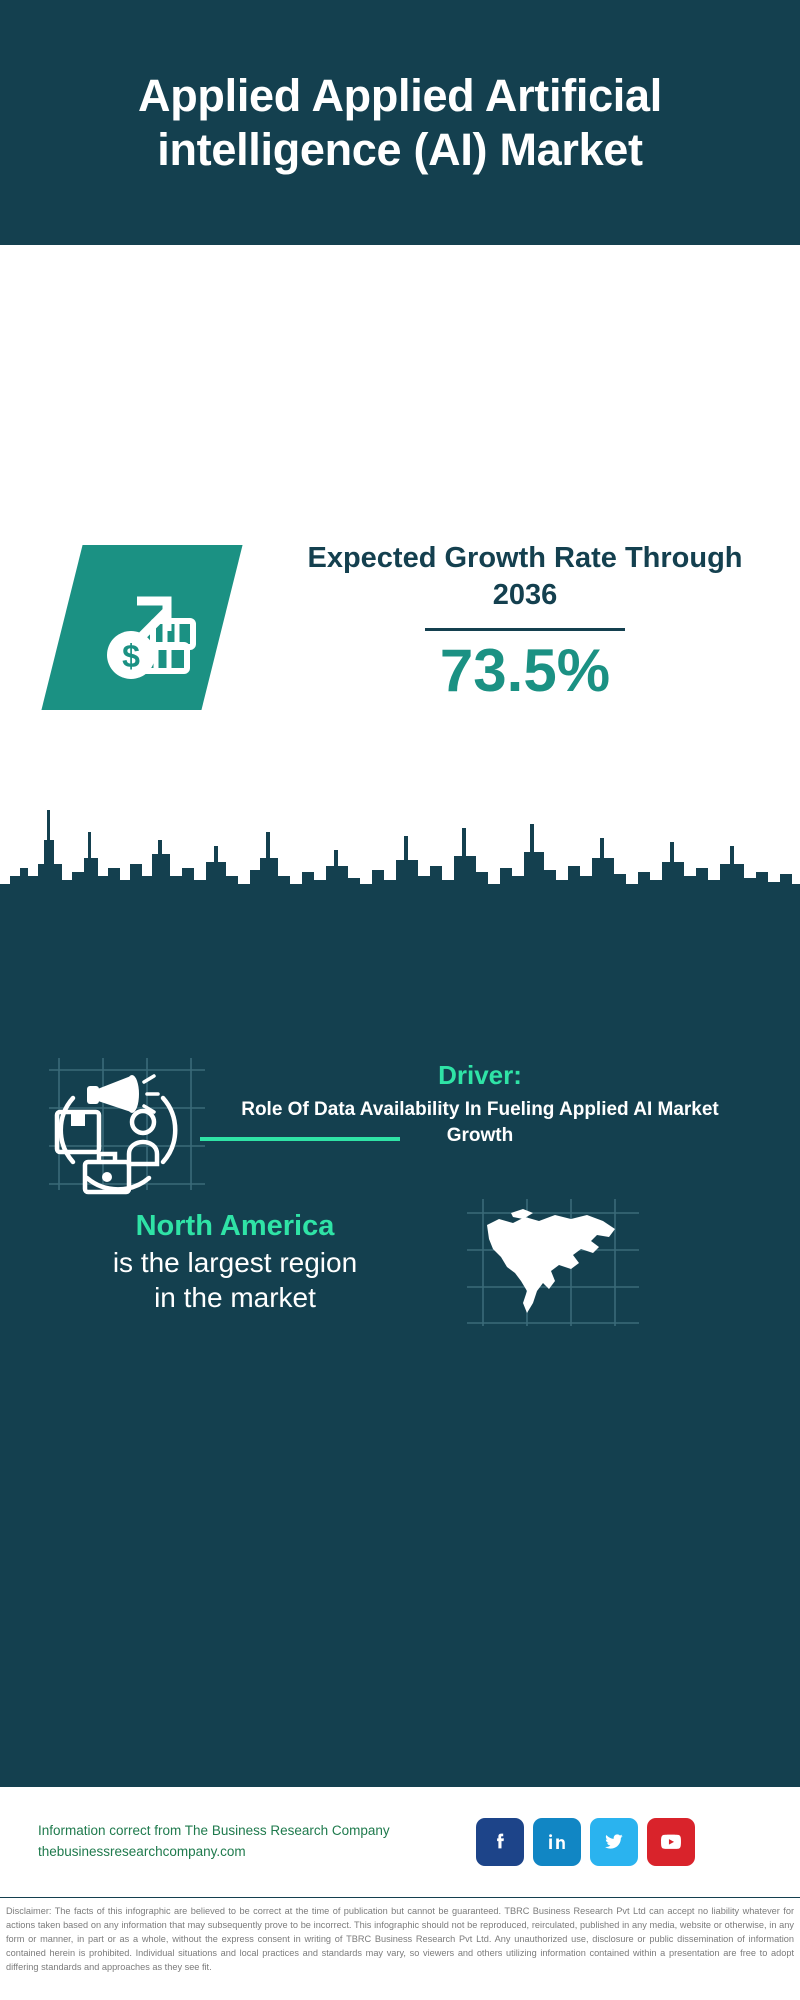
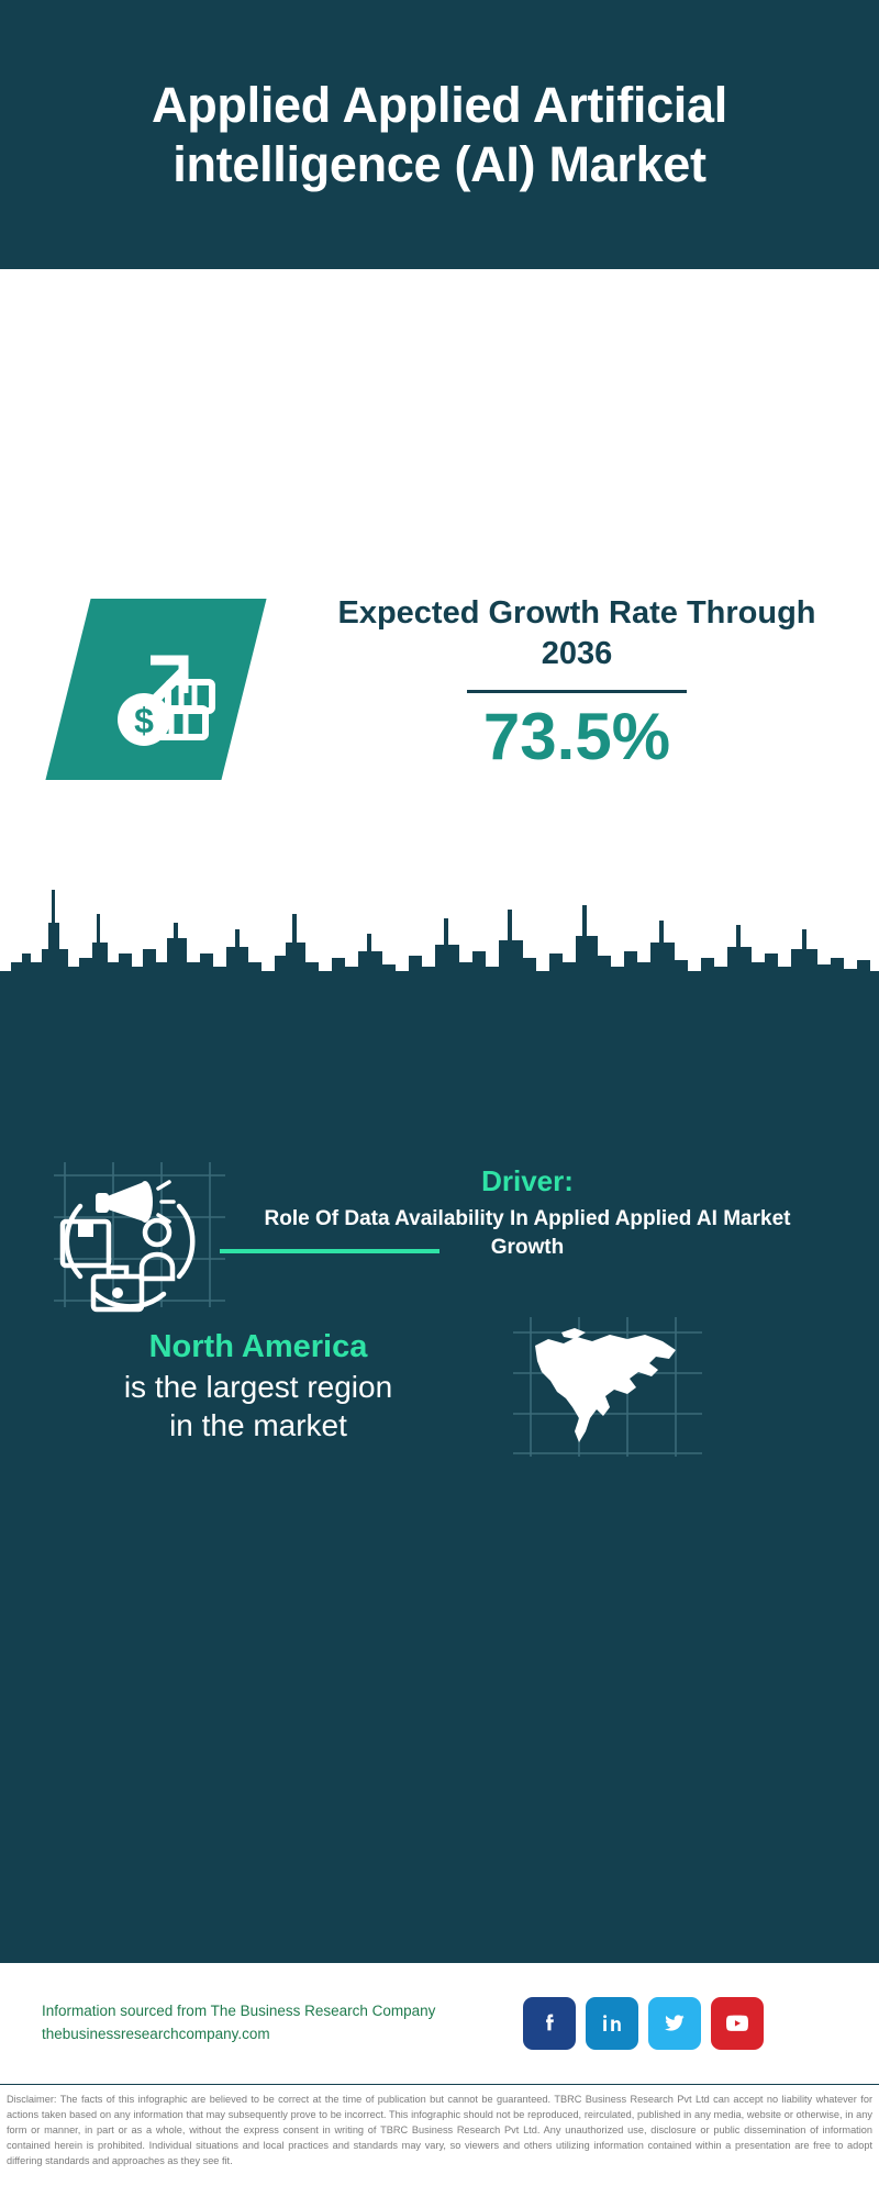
  Applied Applied Artificial intelligence (AI) Market
  $
  Expected Growth Rate Through 2036
  73.5%
  Driver:
- Role Of Data Availability In Fueling Applied AI Market Growth
+ Role Of Data Availability In Applied Applied AI Market Growth
  North America
  is the largest region
  in the market
- Information correct from The Business Research Company
+ Information sourced from The Business Research Company
  thebusinessresearchcompany.com
  Disclaimer: The facts of this infographic are believed to be correct at the time of publication but cannot be guaranteed. TBRC Business Research Pvt Ltd can accept no liability whatever for actions taken based on any information that may subsequently prove to be incorrect. This infographic should not be reproduced, reirculated, published in any media, website or otherwise, in any form or manner, in part or as a whole, without the express consent in writing of TBRC Business Research Pvt Ltd. Any unauthorized use, disclosure or public dissemination of information contained herein is prohibited. Individual situations and local practices and standards may vary, so viewers and others utilizing information contained within a presentation are free to adopt differing standards and approaches as they see fit.
